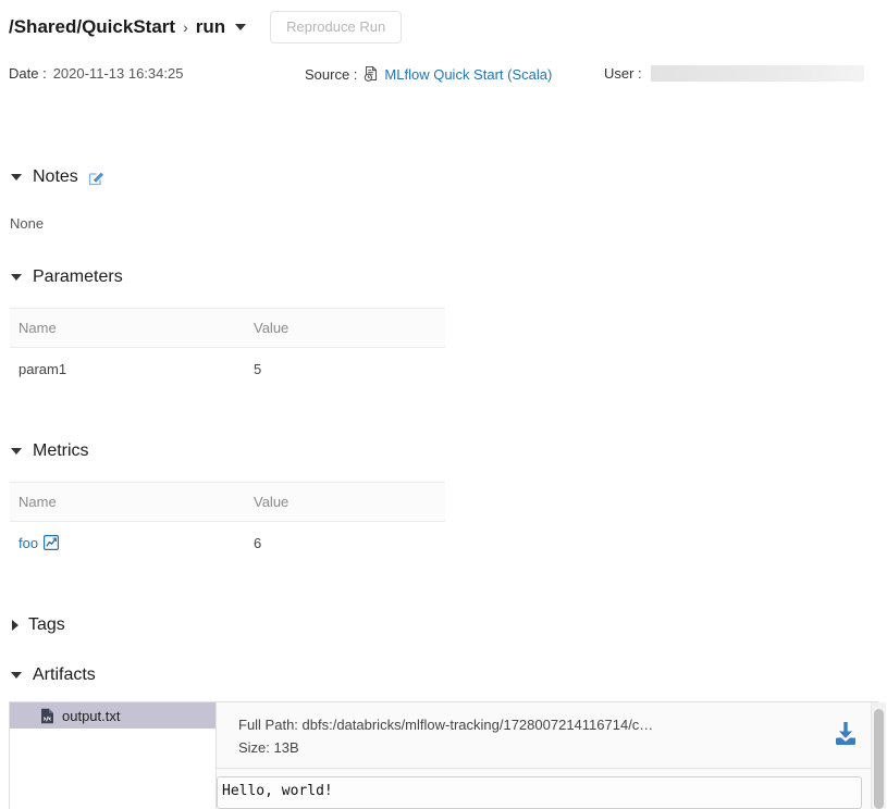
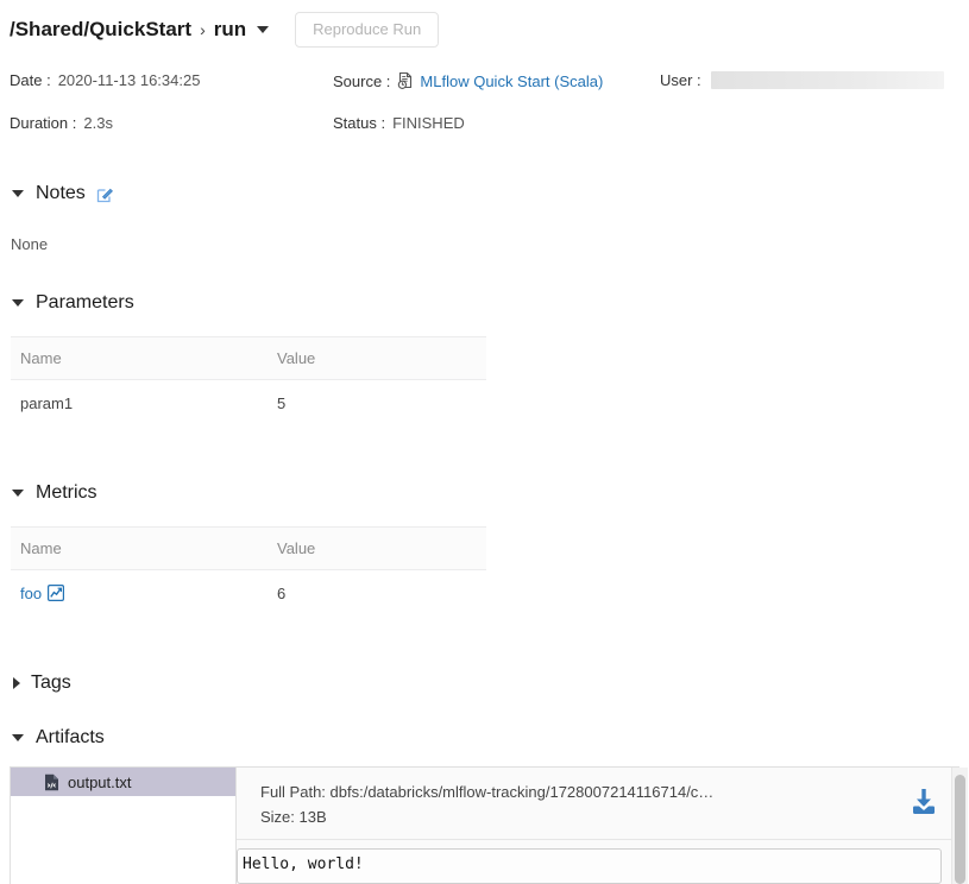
  /Shared/QuickStart
  ›
  run
  Reproduce Run
  Date :
  2020-11-13 16:34:25
  Source :
  MLflow Quick Start (Scala)
  User :
+ Duration :
+ 2.3s
+ Status :
+ FINISHED
  Notes
  None
  Parameters
  Name	Value
  param1	5
  Metrics
  Name	Value
  foo	6
  Tags
  Artifacts
  output.txt
  Full Path: dbfs:/databricks/mlflow-tracking/1728007214116714/c…
  Size: 13B
  Hello, world!
